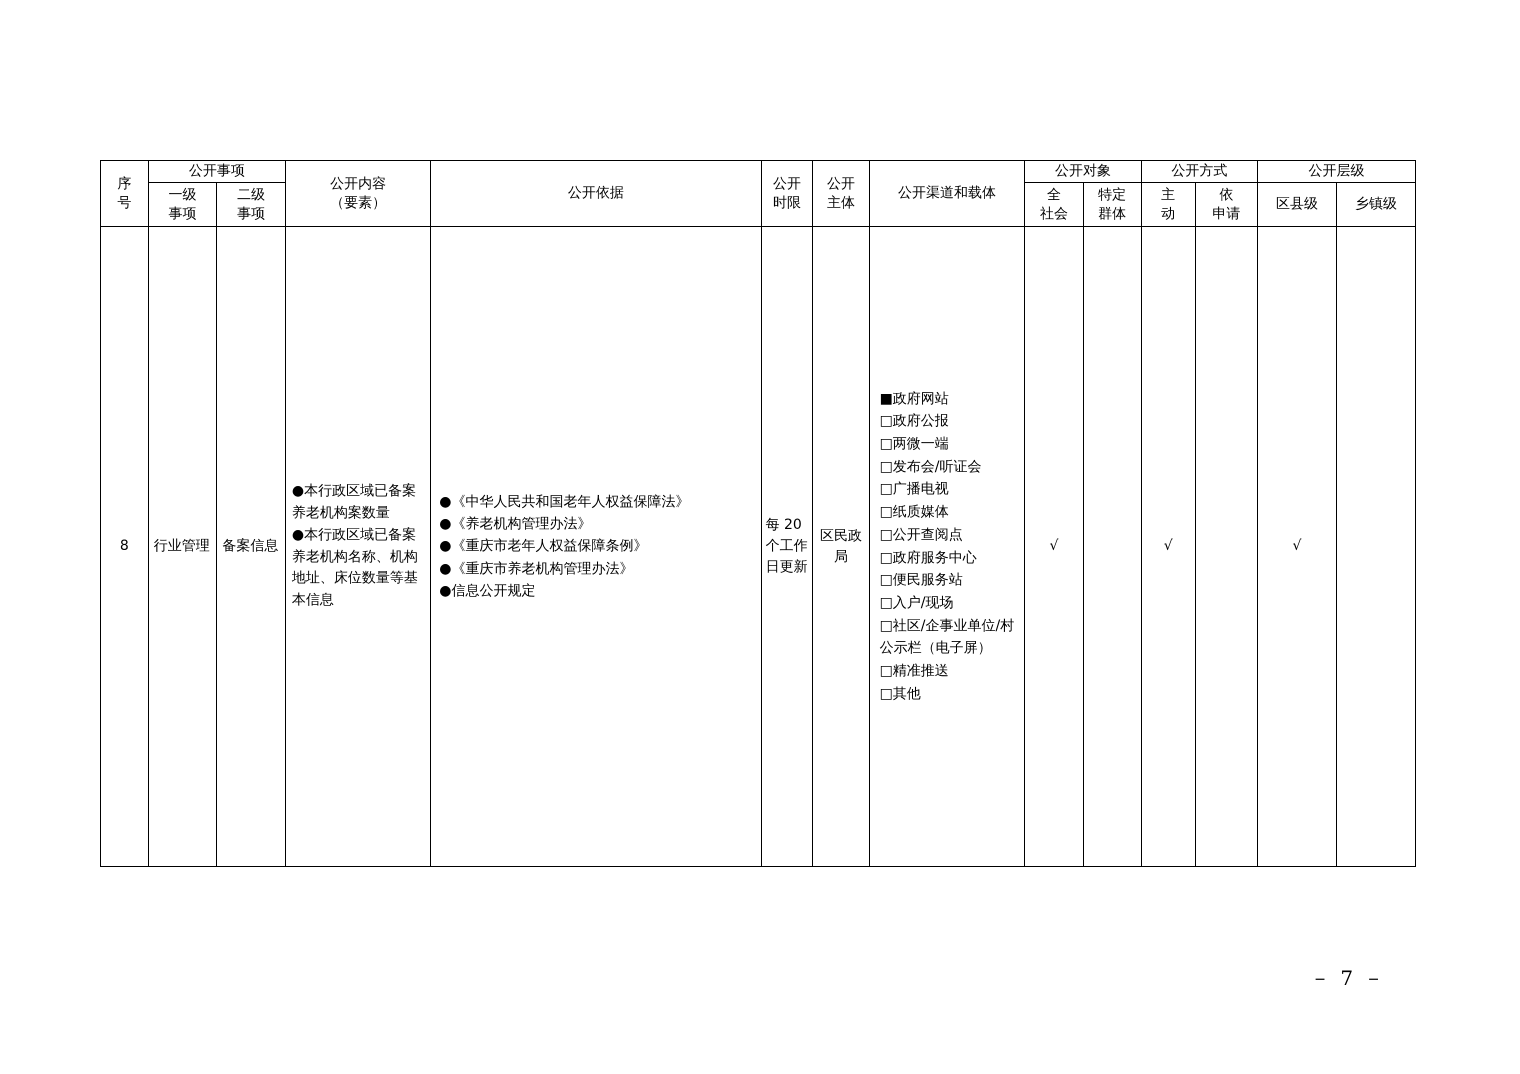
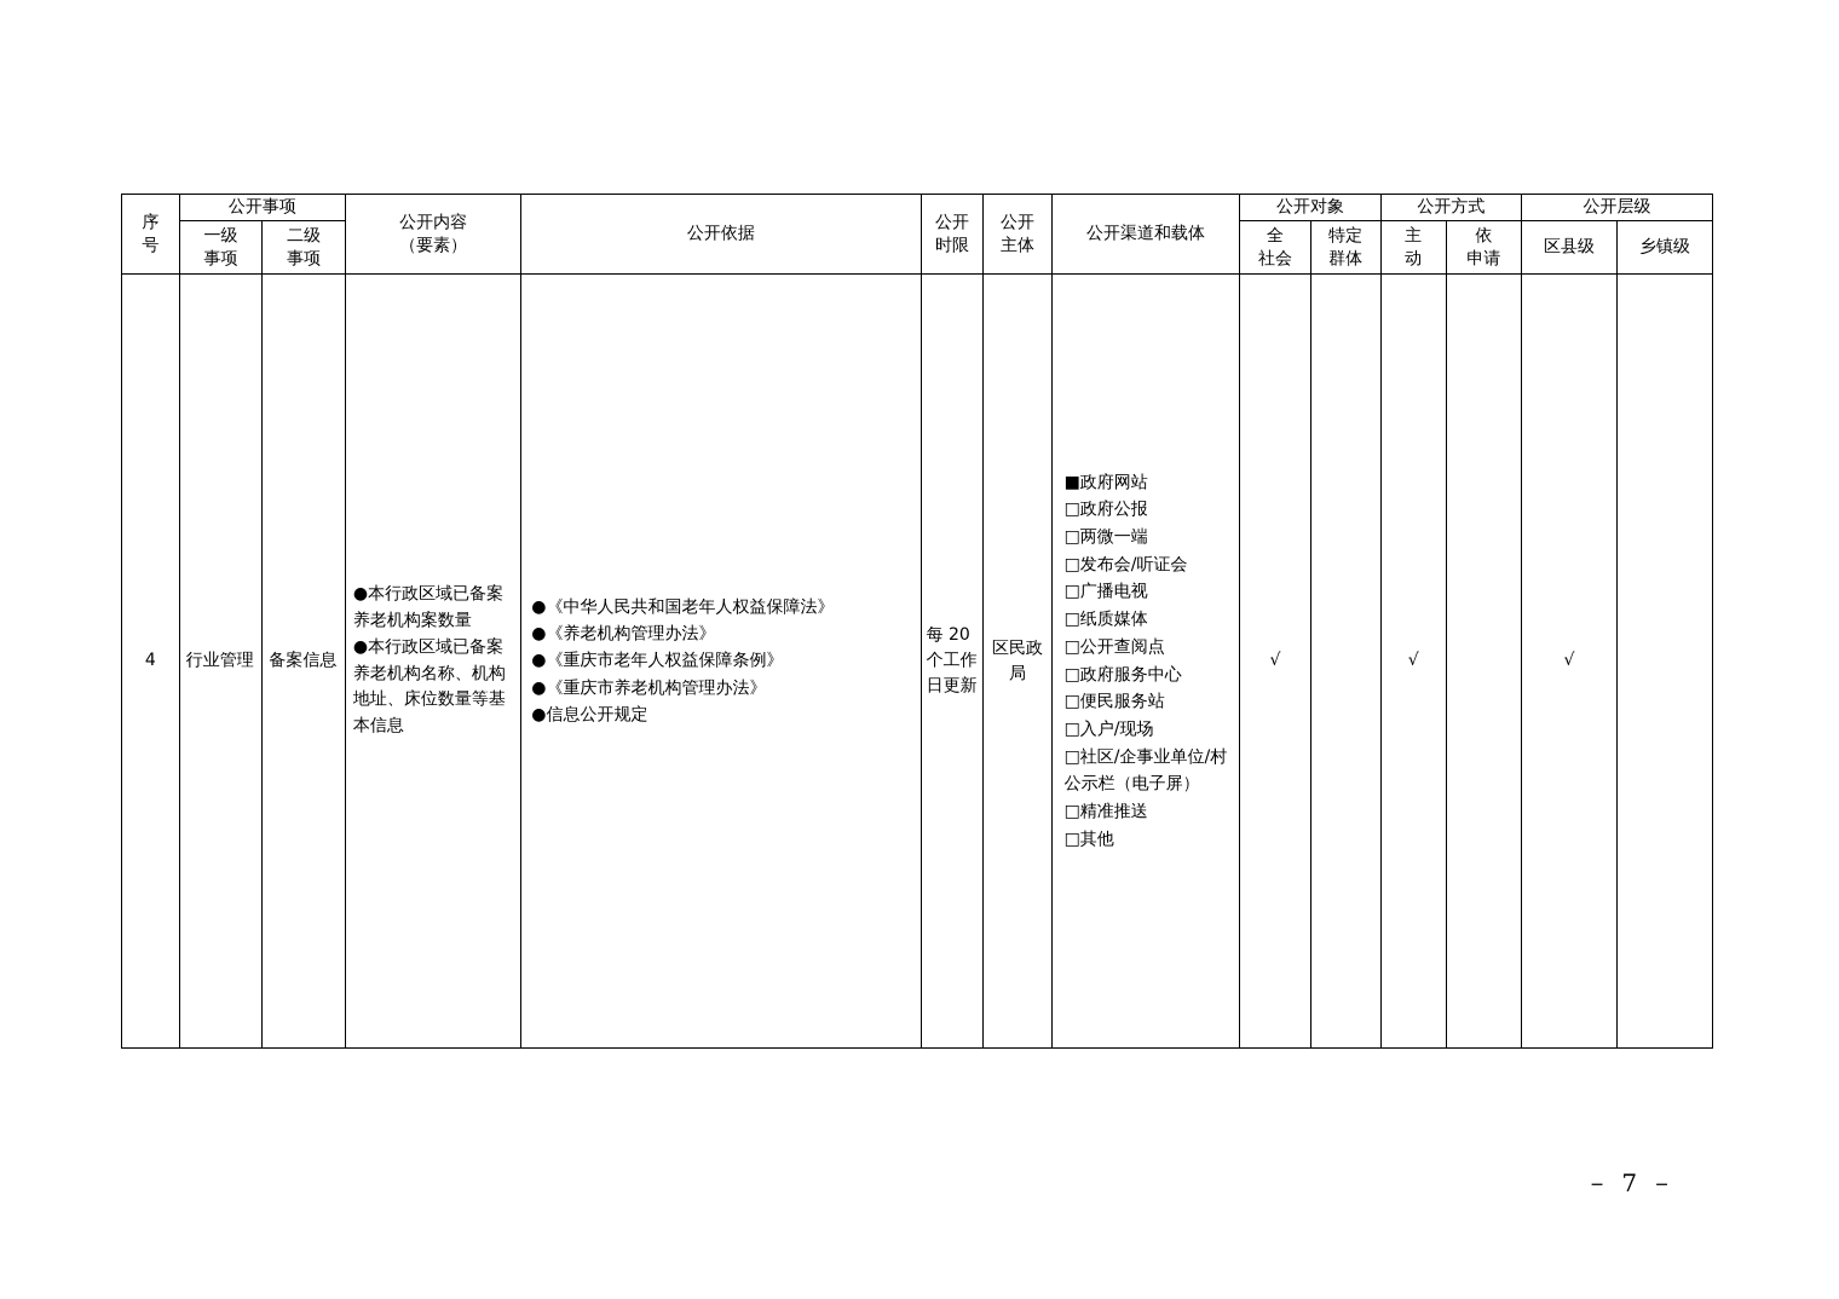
  序 号	公开事项	公开内容 （要素）	公开依据	公开 时限	公开 主体	公开渠道和载体	公开对象	公开方式	公开层级
  一级 事项	二级 事项	全 社会	特定 群体	主 动	依 申请	区县级	乡镇级
- 8	行业管理	备案信息	●本行政区域已备案养老机构案数量 ●本行政区域已备案养老机构名称、机构地址、床位数量等基本信息	●《中华人民共和国老年人权益保障法》 ●《养老机构管理办法》 ●《重庆市老年人权益保障条例》 ●《重庆市养老机构管理办法》 ●信息公开规定	每 20 个工作日更新	区民政局	■政府网站□政府公报□两微一端□发布会/听证会□广播电视□纸质媒体□公开查阅点□政府服务中心□便民服务站□入户/现场□社区/企事业单位/村公示栏（电子屏）□精准推送□其他	√		√		√
+ 4	行业管理	备案信息	●本行政区域已备案养老机构案数量 ●本行政区域已备案养老机构名称、机构地址、床位数量等基本信息	●《中华人民共和国老年人权益保障法》 ●《养老机构管理办法》 ●《重庆市老年人权益保障条例》 ●《重庆市养老机构管理办法》 ●信息公开规定	每 20 个工作日更新	区民政局	■政府网站□政府公报□两微一端□发布会/听证会□广播电视□纸质媒体□公开查阅点□政府服务中心□便民服务站□入户/现场□社区/企事业单位/村公示栏（电子屏）□精准推送□其他	√		√		√
  － 7 －
